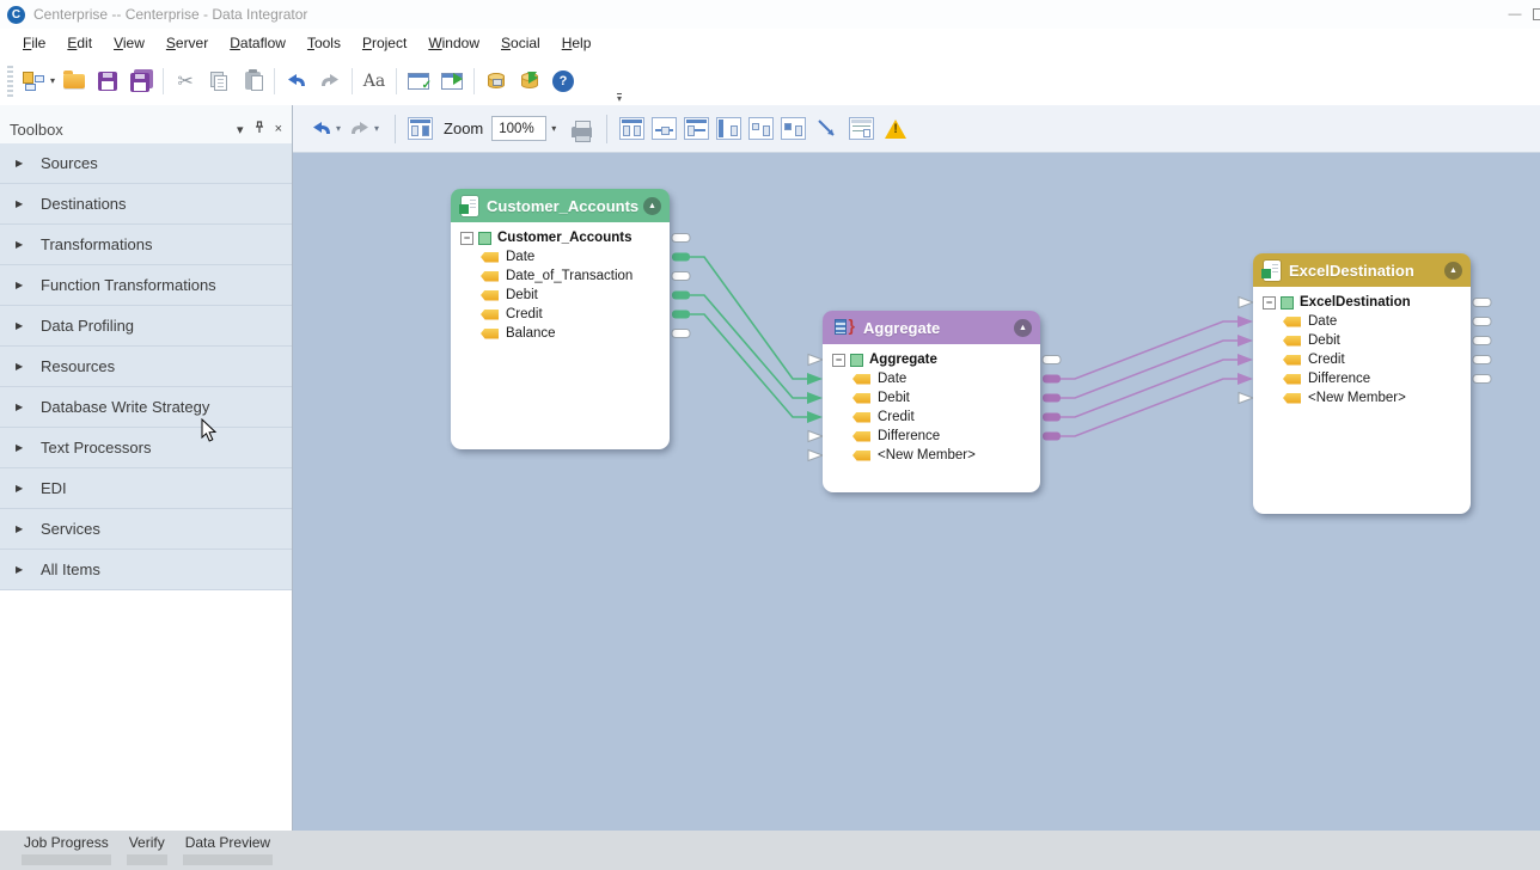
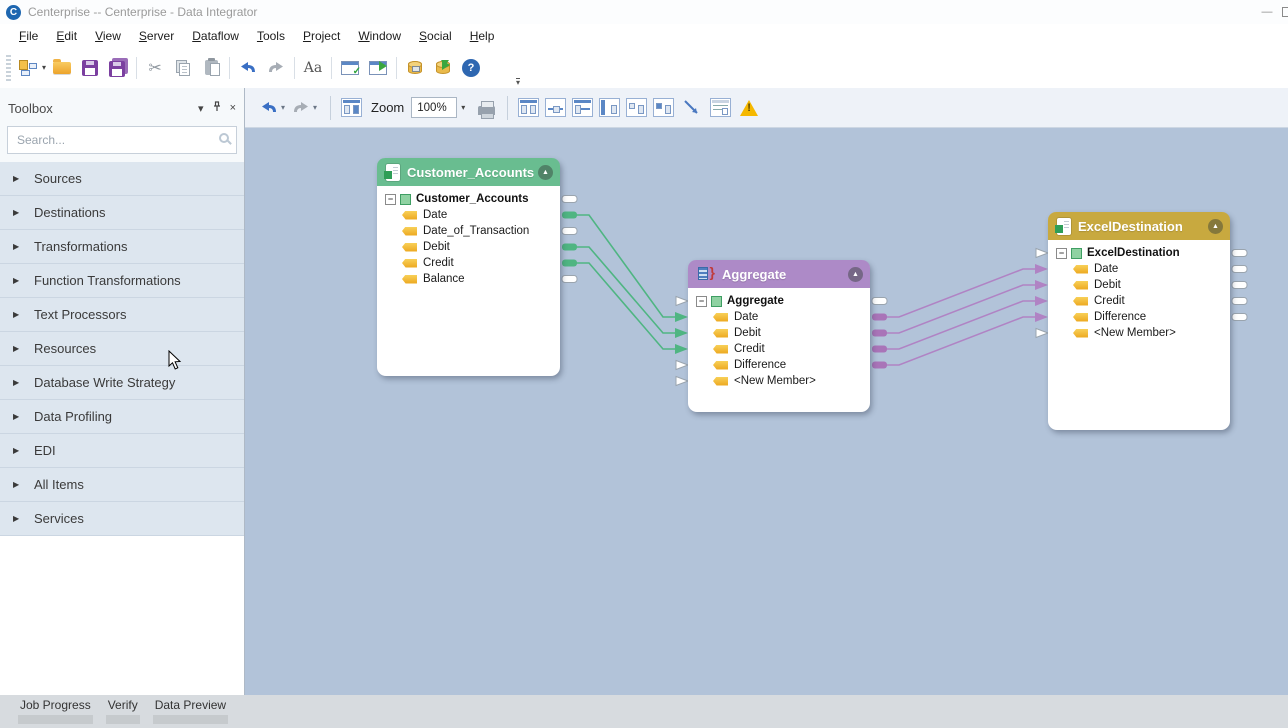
  C
  Centerprise -- Centerprise - Data Integrator
  —
  File
  Edit
  View
  Server
  Dataflow
  Tools
  Project
  Window
  Social
  Help
  ▾
  ✂
  Aa
  ✓
  ?
  ▾
  Toolbox
  ▾
  ×
+ Search...
  ▶
  Sources
  ▶
  Destinations
  ▶
  Transformations
  ▶
  Function Transformations
  ▶
- Data Profiling
+ Text Processors
  ▶
  Resources
  ▶
  Database Write Strategy
  ▶
- Text Processors
+ Data Profiling
  ▶
  EDI
  ▶
- Services
+ All Items
  ▶
- All Items
+ Services
  ▾
  ▾
  Zoom
  100%
  ▾
  Customer_Accounts
  −
  Customer_Accounts
  Date
  Date_of_Transaction
  Debit
  Credit
  Balance
  }
  Aggregate
  −
  Aggregate
  Date
  Debit
  Credit
  Difference
  <New Member>
  ExcelDestination
  −
  ExcelDestination
  Date
  Debit
  Credit
  Difference
  <New Member>
  Job Progress
  Verify
  Data Preview
